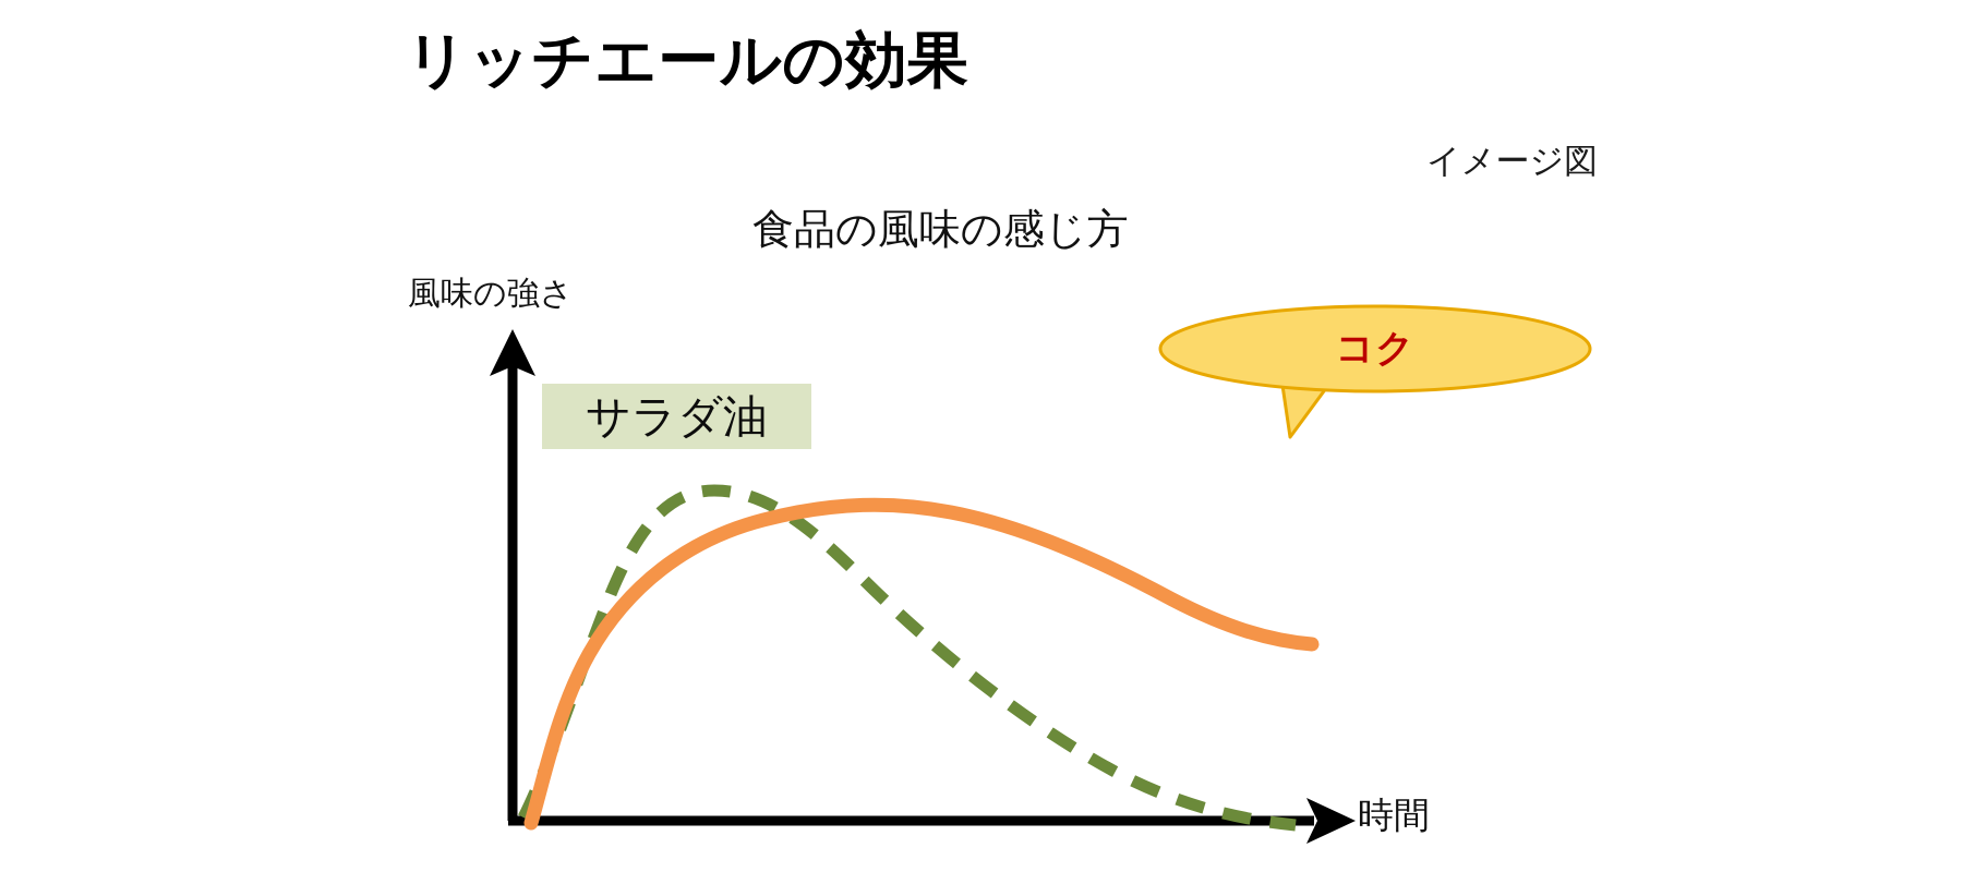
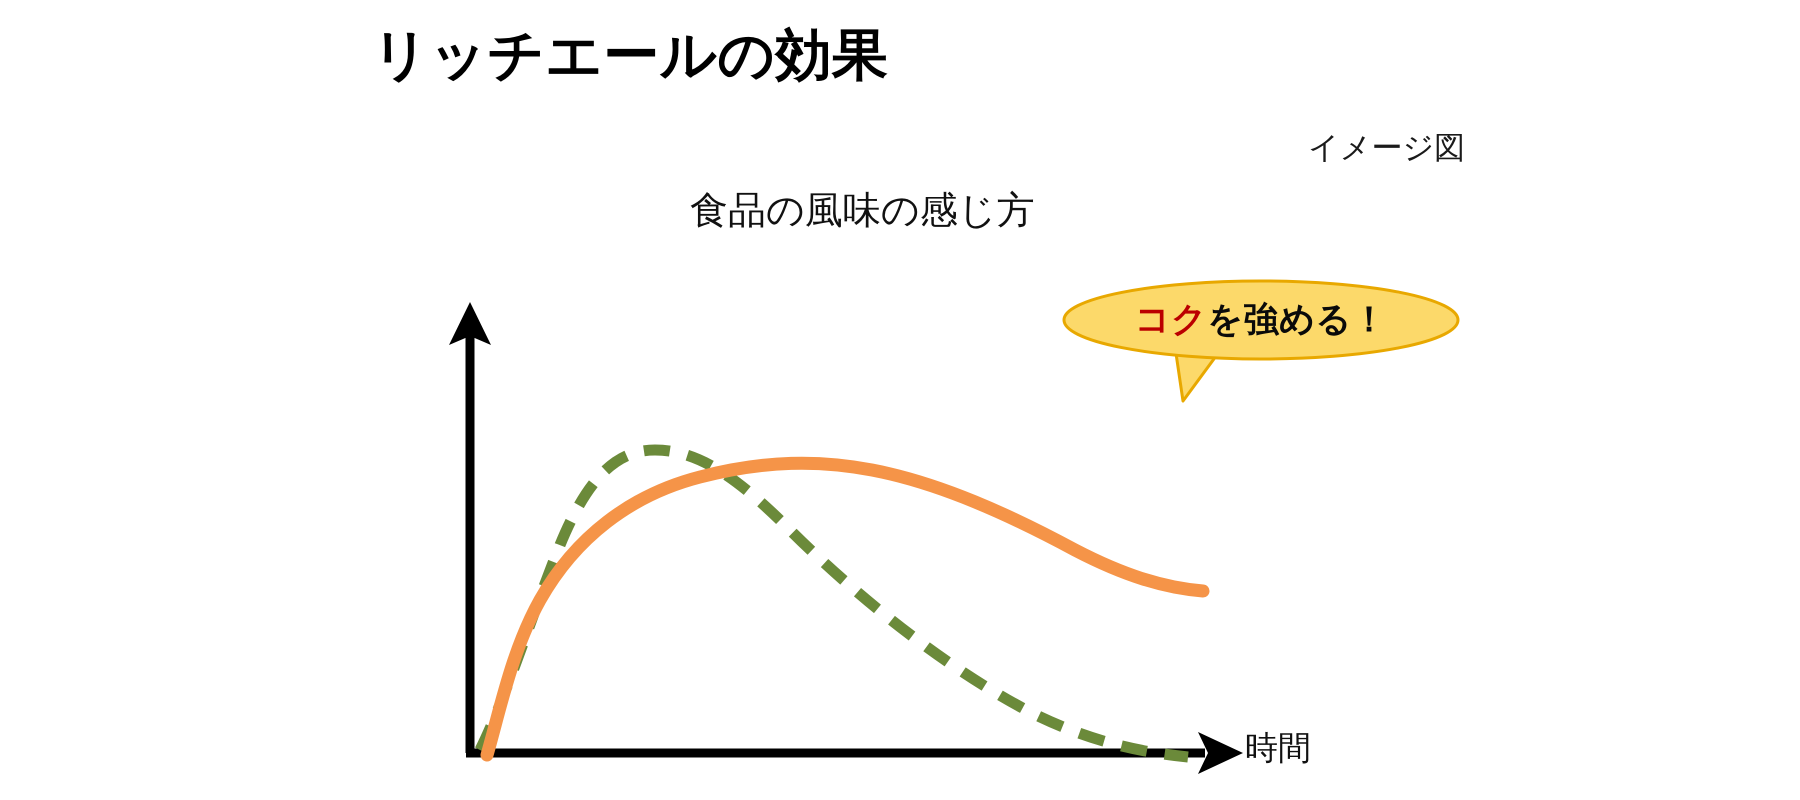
  リッチエールの効果
  イメージ図
  食品の風味の感じ方
- 風味の強さ
  時間
- サラダ油
  コク
+ を強める！
